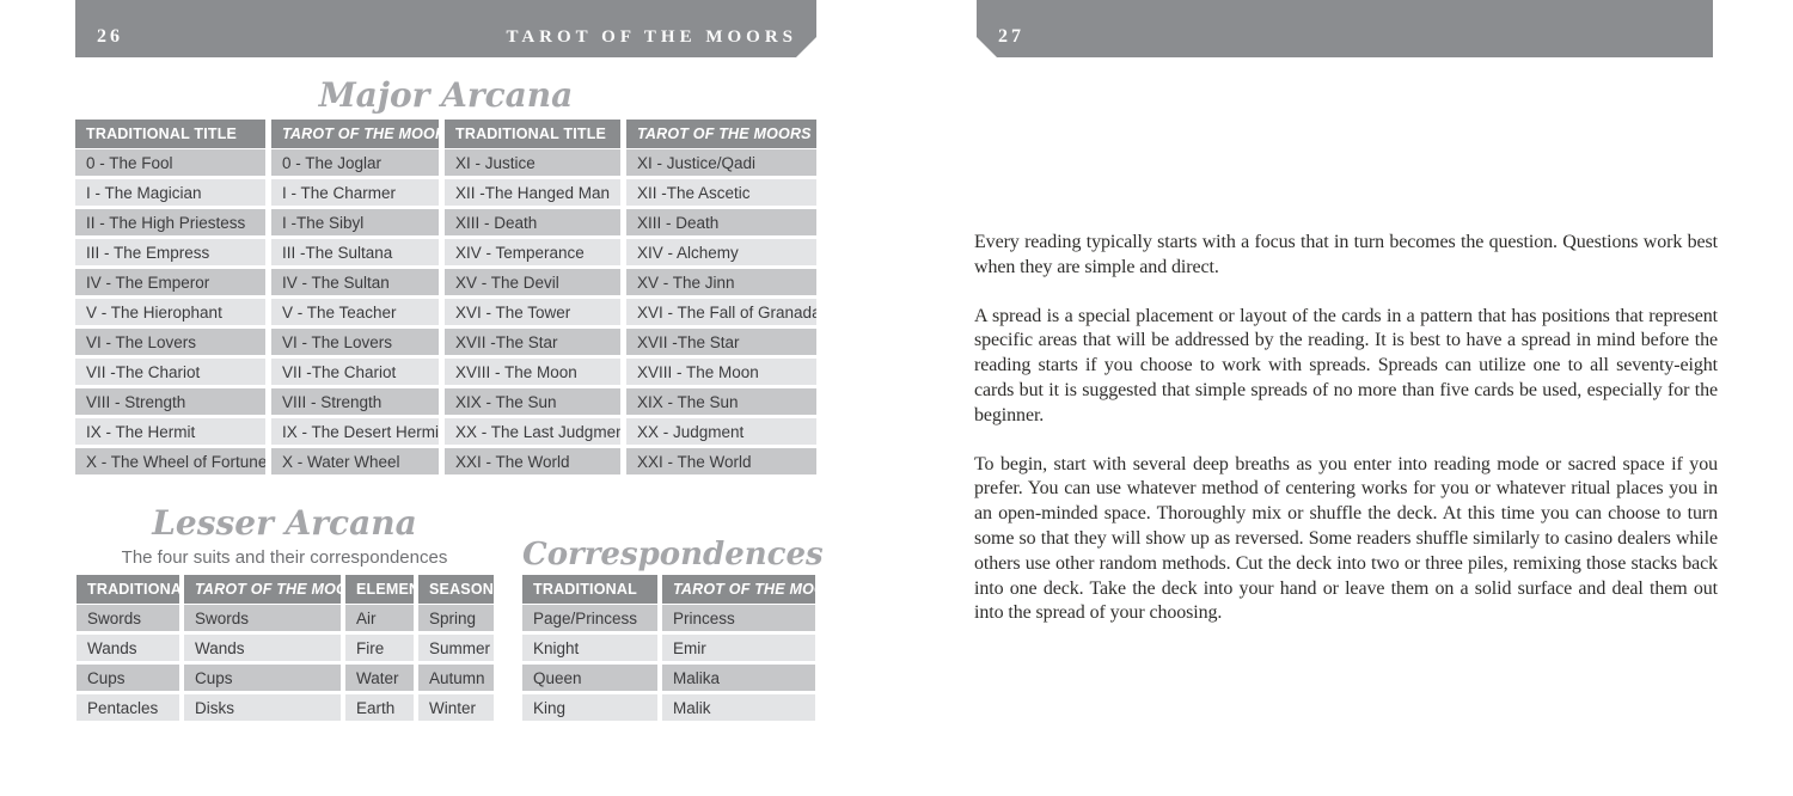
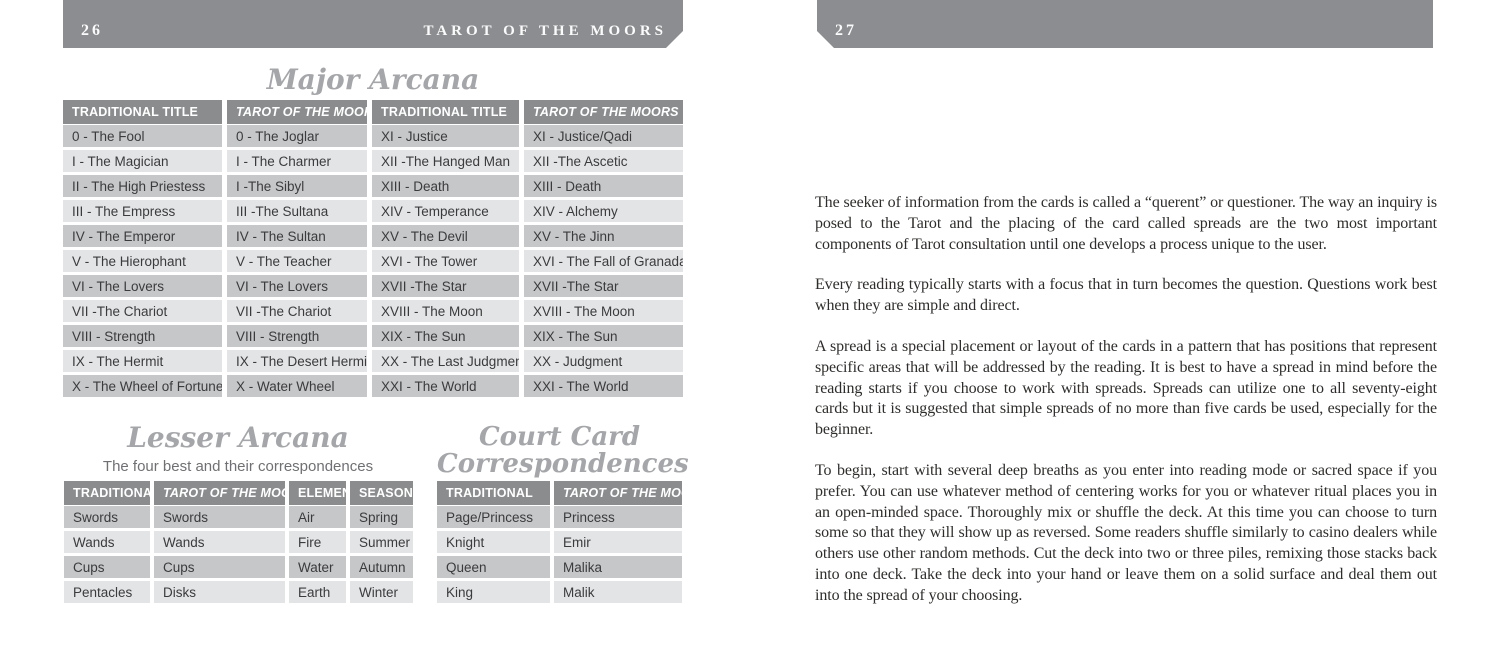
  26
  TAROT OF THE MOORS
  27
  Major Arcana
  TRADITIONAL TITLE
  TAROT OF THE MOO
  TRADITIONAL TITLE
  TAROT OF THE MOORS
  0 - The Fool
  0 - The Joglar
  XI - Justice
  XI - Justice/Qadi
  I - The Magician
  I - The Charmer
  XII -The Hanged Man
  XII -The Ascetic
  II - The High Priestess
  I -The Sibyl
  XIII - Death
  XIII - Death
  III - The Empress
  III -The Sultana
  XIV - Temperance
  XIV - Alchemy
  IV - The Emperor
  IV - The Sultan
  XV - The Devil
  XV - The Jinn
  V - The Hierophant
  V - The Teacher
  XVI - The Tower
  XVI - The Fall of Granada
  VI - The Lovers
  VI - The Lovers
  XVII -The Star
  XVII -The Star
  VII -The Chariot
  VII -The Chariot
  XVIII - The Moon
  XVIII - The Moon
  VIII - Strength
  VIII - Strength
  XIX - The Sun
  XIX - The Sun
  IX - The Hermit
  IX - The Desert Hermi
  XX - The Last Judgmen
  XX - Judgment
  X - The Wheel of Fortune
  X - Water Wheel
  XXI - The World
  XXI - The World
  Lesser Arcana
- The four suits and their correspondences
+ The four best and their correspondences
  TRADITIONA
  TAROT OF THE MO
  ELEME
  SEASON
  Swords
  Swords
  Air
  Spring
  Wands
  Wands
  Fire
  Summer
  Cups
  Cups
  Water
  Autumn
  Pentacles
  Disks
  Earth
  Winter
+ Court Card
  Correspondences
  TRADITIONAL
  TAROT OF THE MO
  Page/Princess
  Princess
  Knight
  Emir
  Queen
  Malika
  King
  Malik
+ The seeker of information from the cards is called a “querent” or questioner. The way an inquiry is posed to the Tarot and the placing of the card called spreads are the two most important components of Tarot consultation until one develops a process unique to the user.
  Every reading typically starts with a focus that in turn becomes the question. Questions work best when they are simple and direct.
  A spread is a special placement or layout of the cards in a pattern that has positions that represent specific areas that will be addressed by the reading. It is best to have a spread in mind before the reading starts if you choose to work with spreads. Spreads can utilize one to all seventy-eight cards but it is suggested that simple spreads of no more than five cards be used, especially for the beginner.
  To begin, start with several deep breaths as you enter into reading mode or sacred space if you prefer. You can use whatever method of centering works for you or whatever ritual places you in an open-minded space. Thoroughly mix or shuffle the deck. At this time you can choose to turn some so that they will show up as reversed. Some readers shuffle similarly to casino dealers while others use other random methods. Cut the deck into two or three piles, remixing those stacks back into one deck. Take the deck into your hand or leave them on a solid surface and deal them out into the spread of your choosing.
